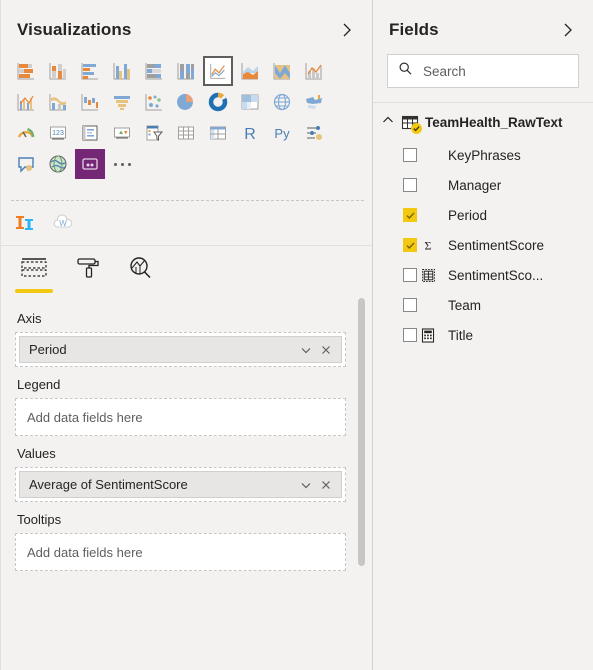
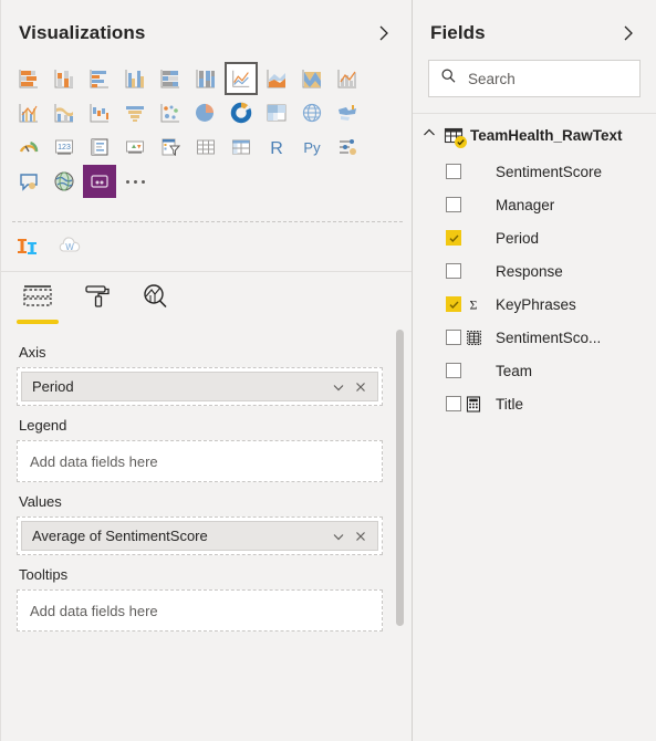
  Visualizations
  R
  Py
  W
  Axis
  Period
  Legend
  Add data fields here
  Values
  Average of SentimentScore
  Tooltips
  Add data fields here
  Fields
  Search
  TeamHealth_RawText
- KeyPhrases
+ SentimentScore
  Manager
  Period
+ Response
  Σ
- SentimentScore
+ KeyPhrases
  SentimentSco...
  Team
  Title
